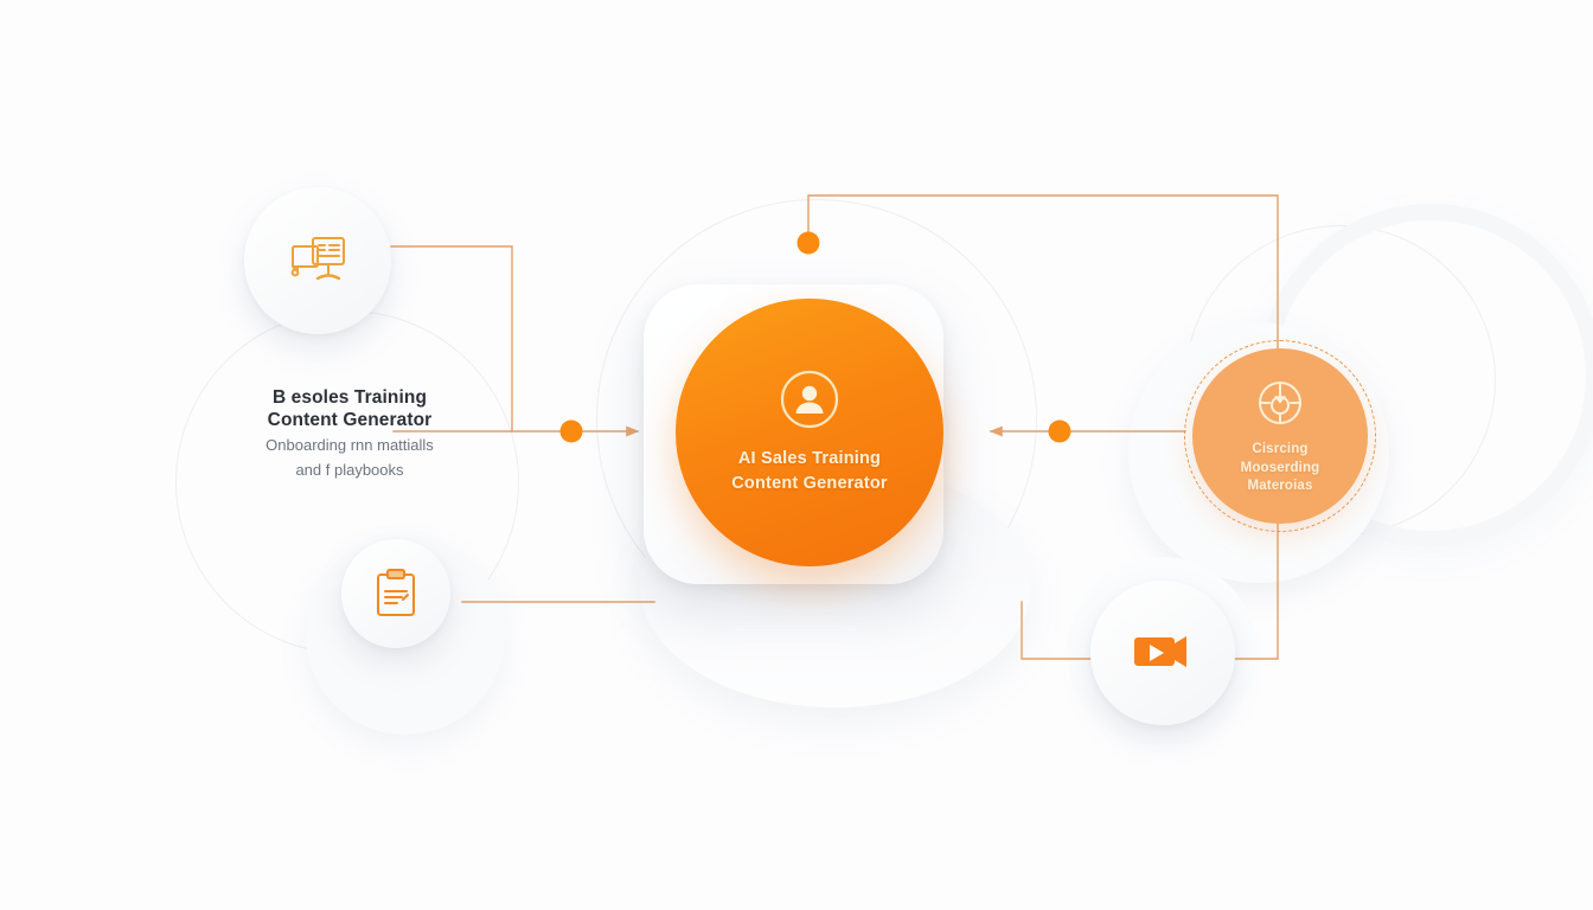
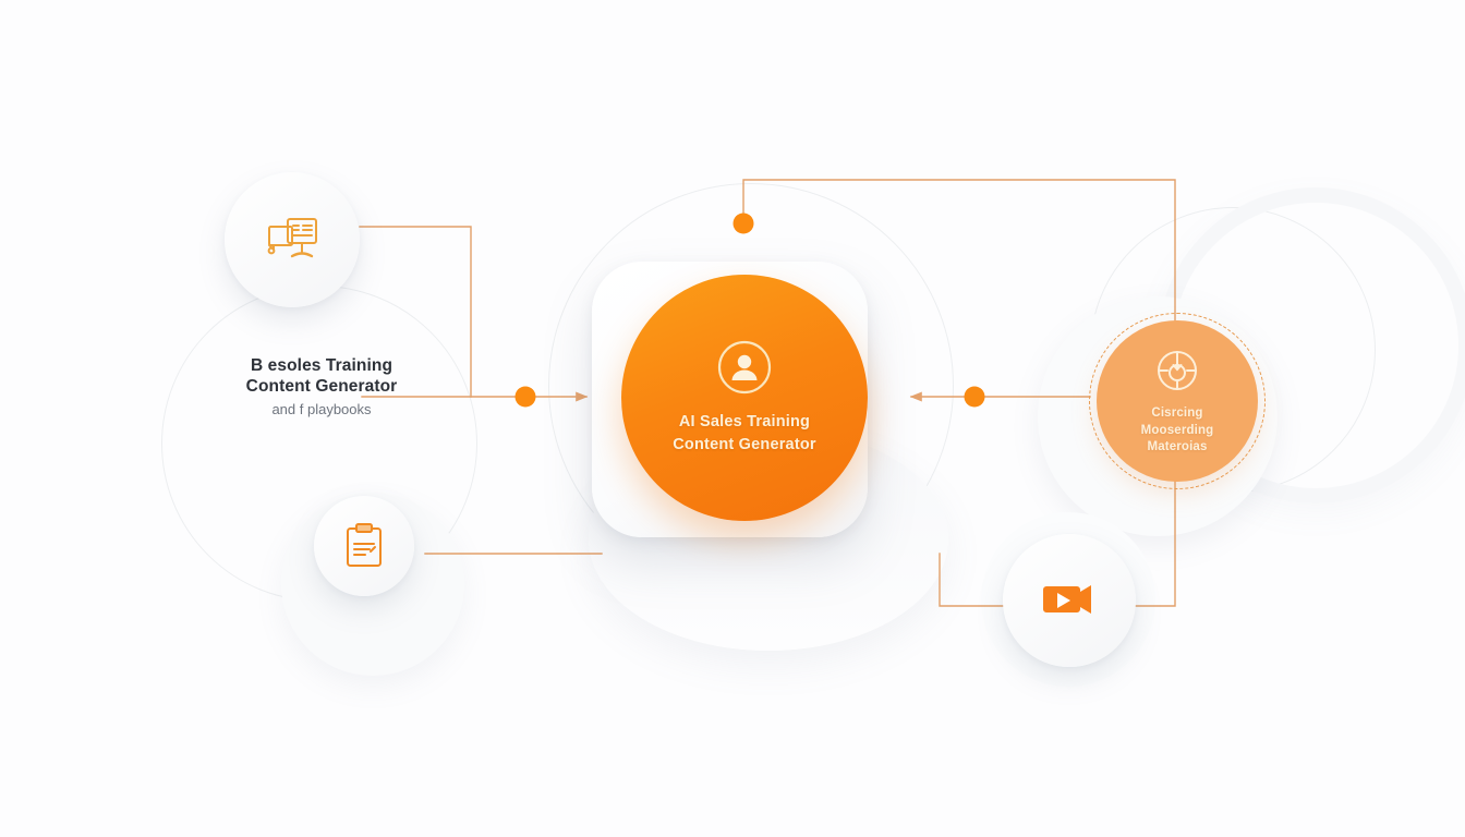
  B esoles Training
  Content Generator
- Onboarding rnn mattialls
  and f playbooks
  AI Sales Training
  Content Generator
  Cisrcing
  Mooserding
  Materoias
